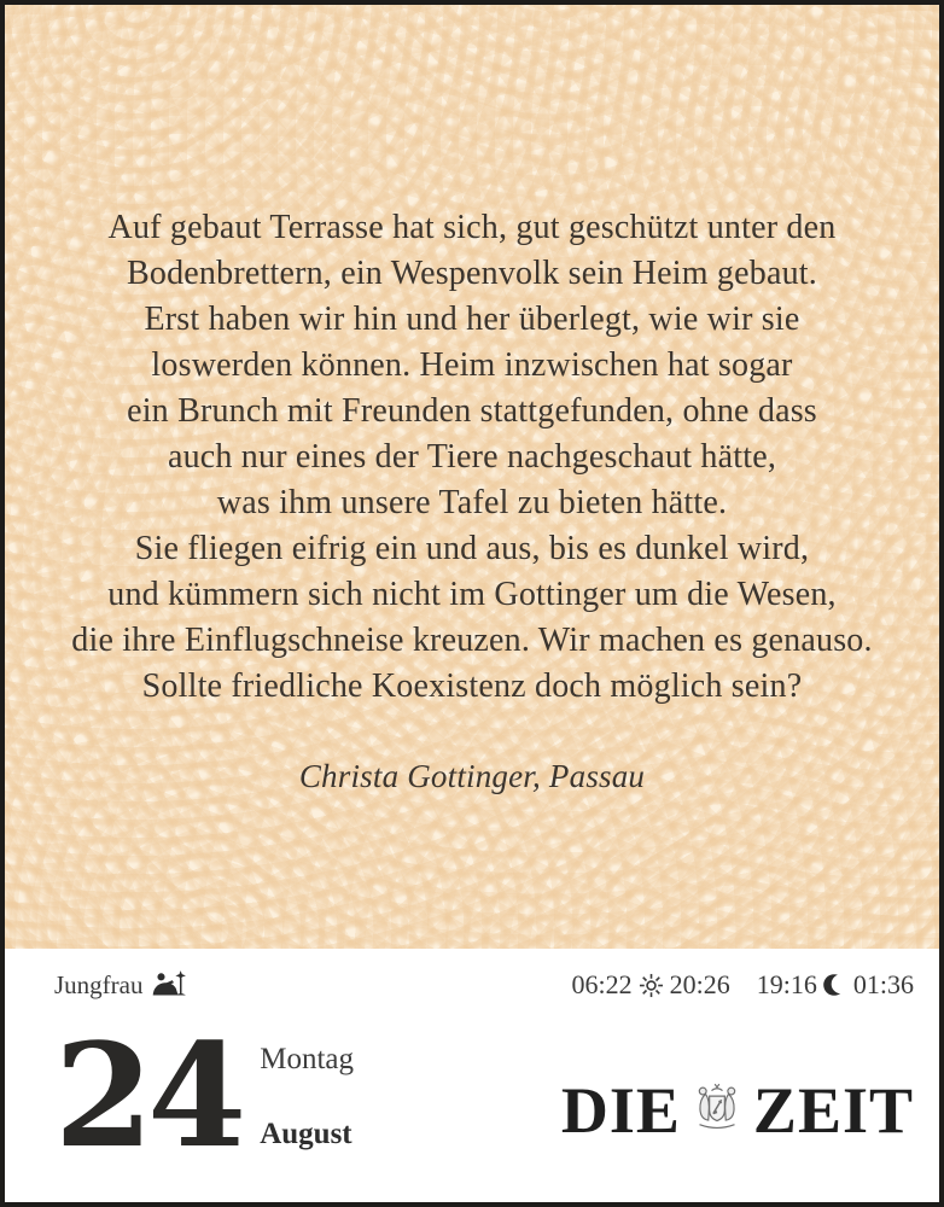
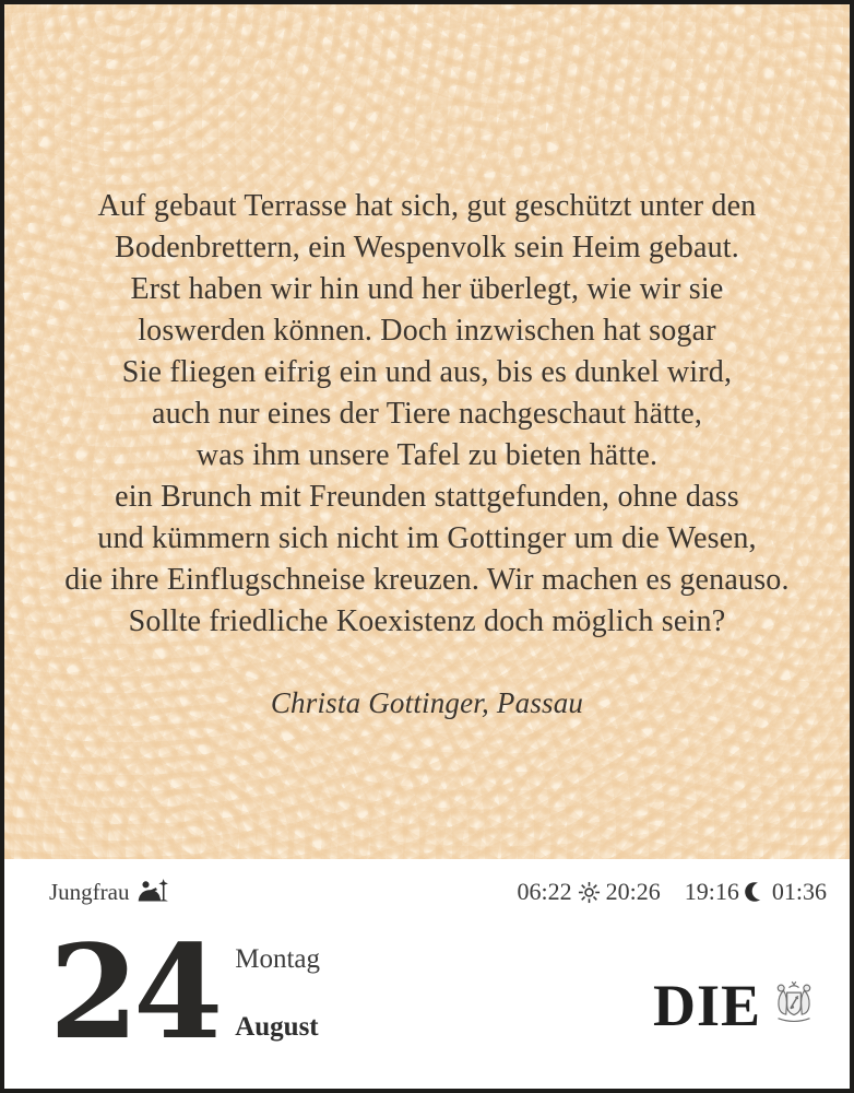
  Auf gebaut Terrasse hat sich, gut geschützt unter den
  Bodenbrettern, ein Wespenvolk sein Heim gebaut.
  Erst haben wir hin und her überlegt, wie wir sie
- loswerden können. Heim inzwischen hat sogar
+ loswerden können. Doch inzwischen hat sogar
- ein Brunch mit Freunden stattgefunden, ohne dass
+ Sie fliegen eifrig ein und aus, bis es dunkel wird,
  auch nur eines der Tiere nachgeschaut hätte,
  was ihm unsere Tafel zu bieten hätte.
- Sie fliegen eifrig ein und aus, bis es dunkel wird,
+ ein Brunch mit Freunden stattgefunden, ohne dass
  und kümmern sich nicht im Gottinger um die Wesen,
  die ihre Einflugschneise kreuzen. Wir machen es genauso.
  Sollte friedliche Koexistenz doch möglich sein?
  Christa Gottinger, Passau
  Jungfrau
  06:22
  20:26
  19:16
  01:36
  24
  Montag
  August
  DIE
- ZEIT
